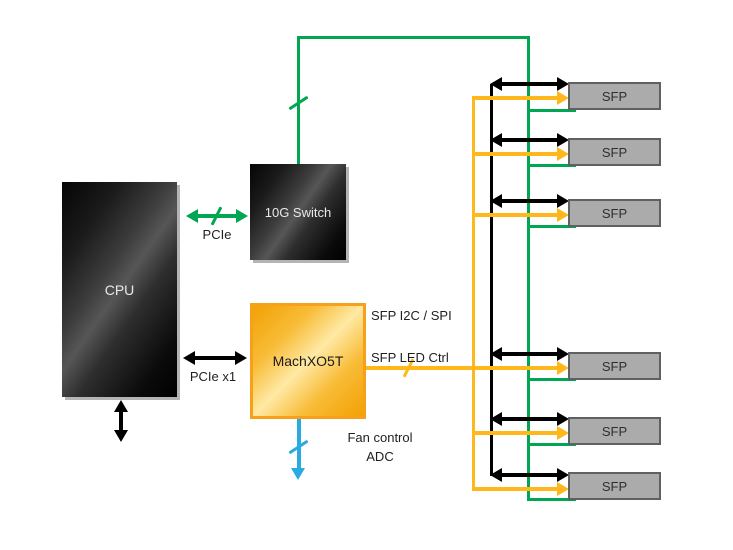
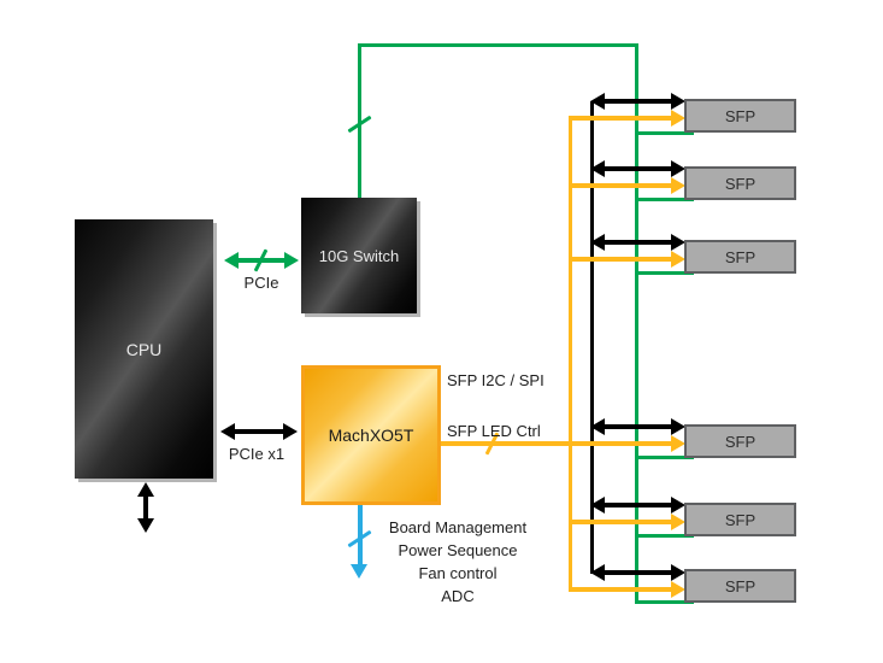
  PCIe
  PCIe x1
+ Board Management
+ Power Sequence
  Fan control
  ADC
  SFP I2C / SPI
  SFP LED Ctrl
  CPU
  10G Switch
  MachXO5T
  SFP
  SFP
  SFP
  SFP
  SFP
  SFP
